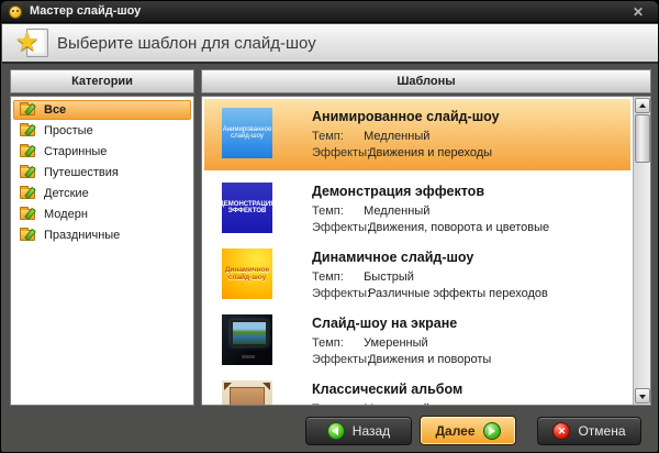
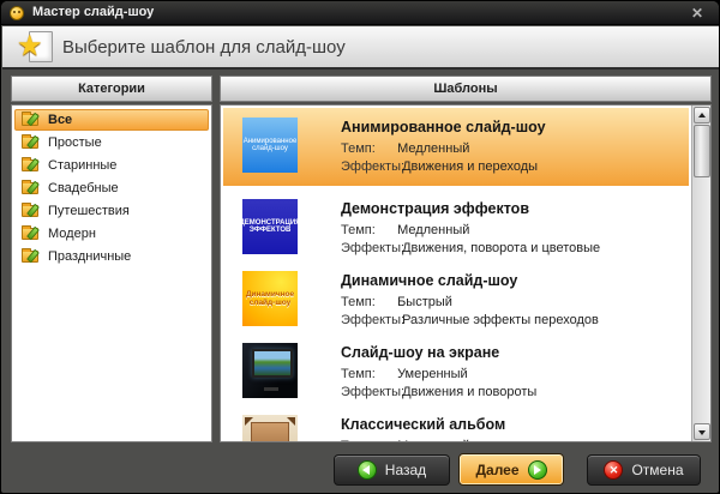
  Мастер слайд-шоу
  ✕
  ★
  Выберите шаблон для слайд-шоу
  Категории
  Шаблоны
  Все
  Простые
  Старинные
+ Свадебные
  Путешествия
- Детские
  Модерн
  Праздничные
  Анимированное слайд-шоу
  Темп: Медленный
  Эффекты Движения и переходы
  Демонстрация эффектов
  Темп: Медленный
  Эффекты Движения, поворота и цветовые
  Динамичное слайд-шоу
  Темп: Быстрый
  Эффекты Различные эффекты переходов
  Слайд-шоу на экране
  Темп: Умеренный
  Эффекты Движения и повороты
  Классический альбом
  Назад
  Далее
  ✕
  Отмена
